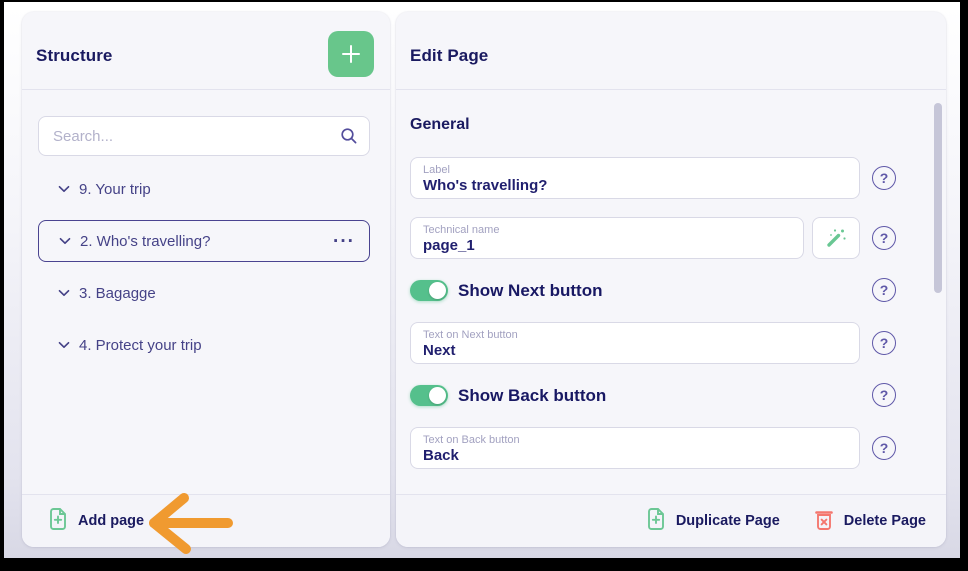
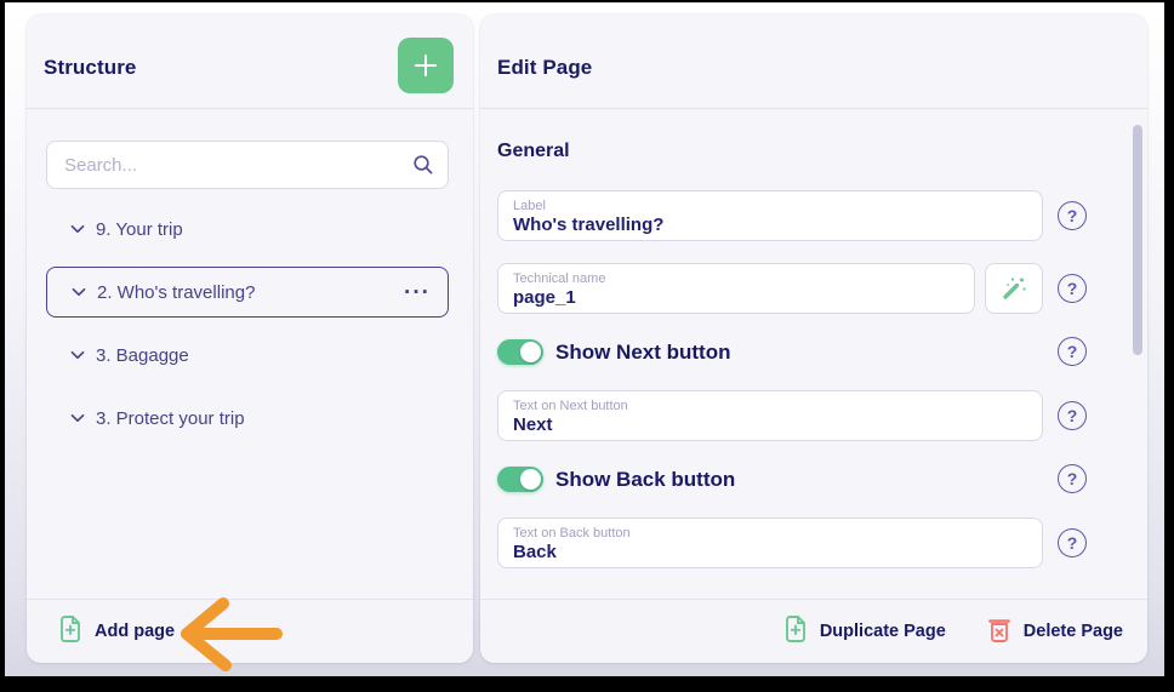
  Structure
  Search...
  9. Your trip
  2. Who's travelling?
  ···
  3. Bagagge
- 4. Protect your trip
+ 3. Protect your trip
  Add page
  Edit Page
  General
  Label
  Who's travelling?
  ?
  Technical name
  page_1
  ?
  Show Next button
  ?
  Text on Next button
  Next
  ?
  Show Back button
  ?
  Text on Back button
  Back
  ?
  Duplicate Page
  Delete Page
